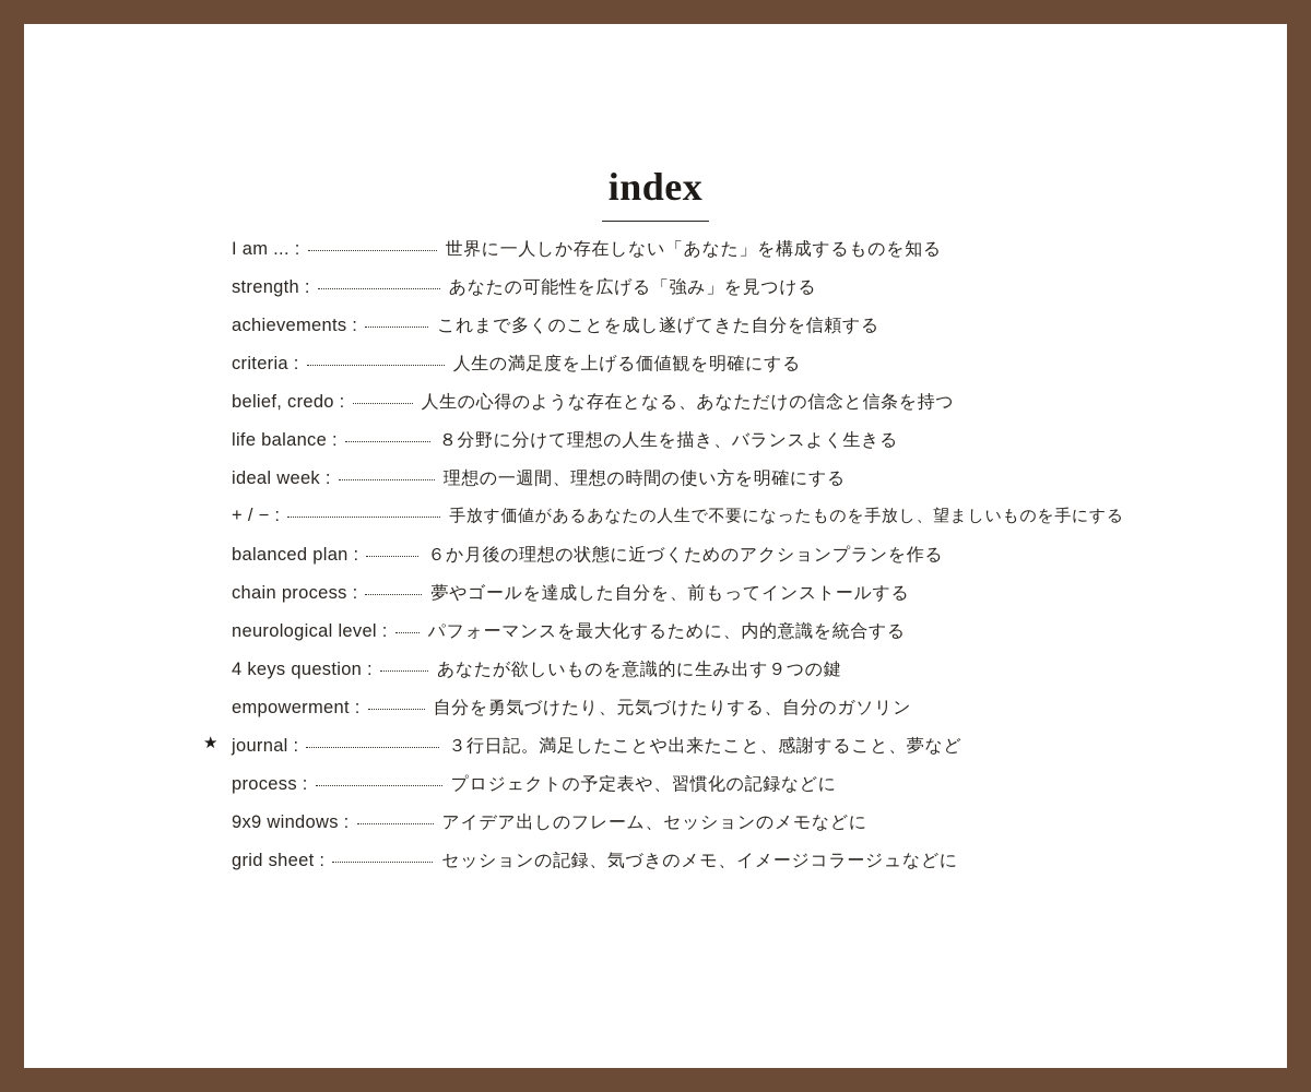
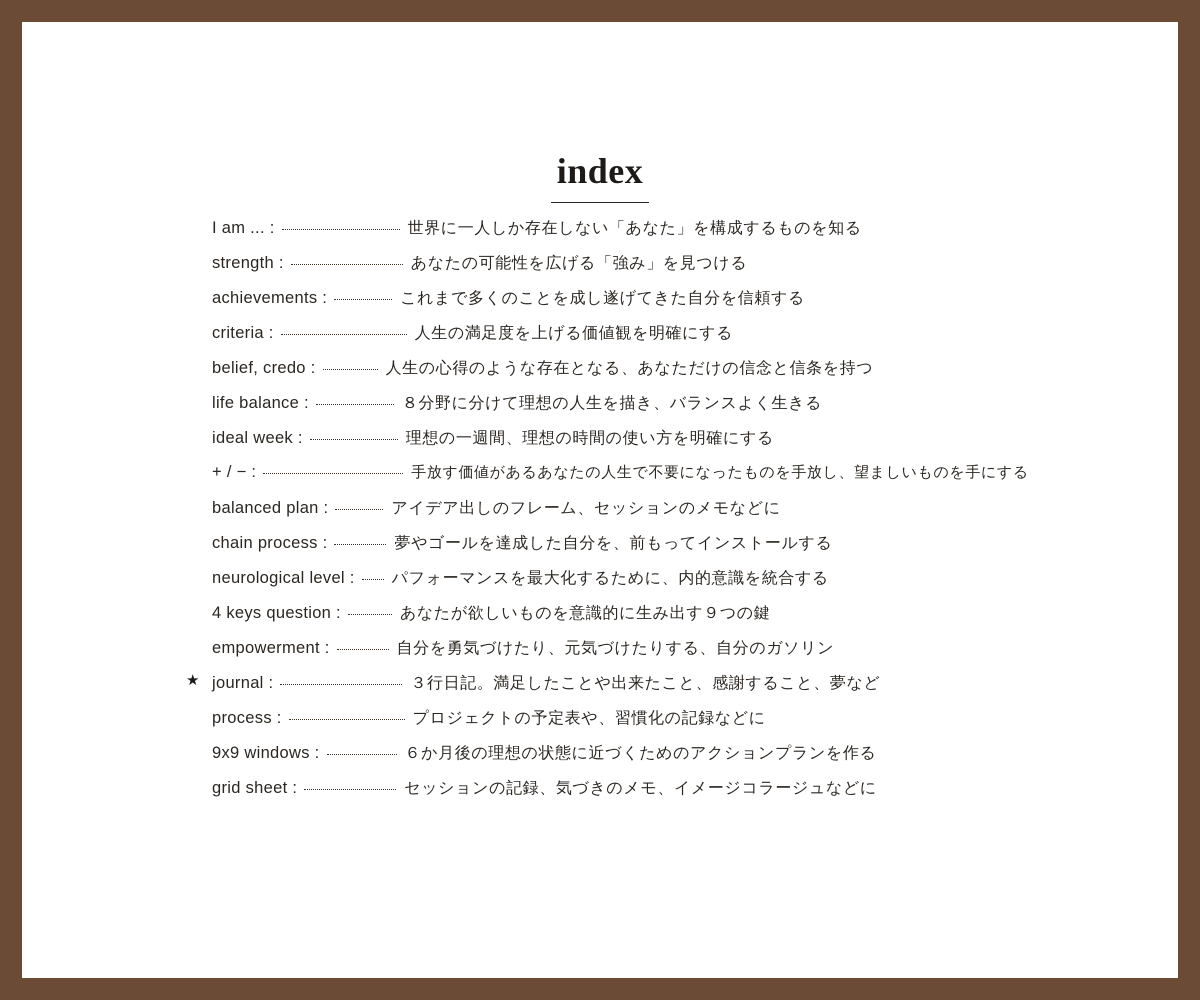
  index
  I am ... :
  世界に一人しか存在しない「あなた」を構成するものを知る
  strength :
  あなたの可能性を広げる「強み」を見つける
  achievements :
  これまで多くのことを成し遂げてきた自分を信頼する
  criteria :
  人生の満足度を上げる価値観を明確にする
  belief, credo :
  人生の心得のような存在となる、あなただけの信念と信条を持つ
  life balance :
  ８分野に分けて理想の人生を描き、バランスよく生きる
  ideal week :
  理想の一週間、理想の時間の使い方を明確にする
  + / − :
  手放す価値があるあなたの人生で不要になったものを手放し、望ましいものを手にする
  balanced plan :
- ６か月後の理想の状態に近づくためのアクションプランを作る
+ アイデア出しのフレーム、セッションのメモなどに
  chain process :
  夢やゴールを達成した自分を、前もってインストールする
  neurological level :
  パフォーマンスを最大化するために、内的意識を統合する
  4 keys question :
  あなたが欲しいものを意識的に生み出す９つの鍵
  empowerment :
  自分を勇気づけたり、元気づけたりする、自分のガソリン
  ★
  journal :
  ３行日記。満足したことや出来たこと、感謝すること、夢など
  process :
  プロジェクトの予定表や、習慣化の記録などに
  9x9 windows :
- アイデア出しのフレーム、セッションのメモなどに
+ ６か月後の理想の状態に近づくためのアクションプランを作る
  grid sheet :
  セッションの記録、気づきのメモ、イメージコラージュなどに
